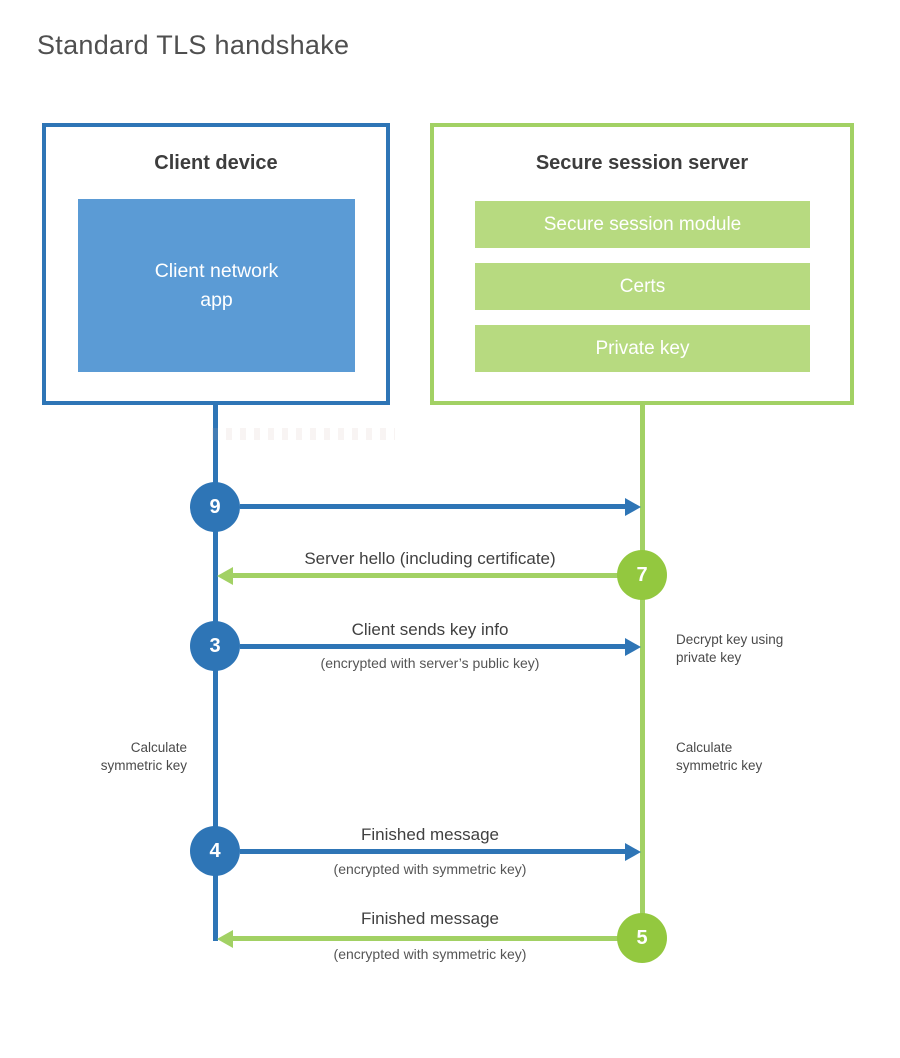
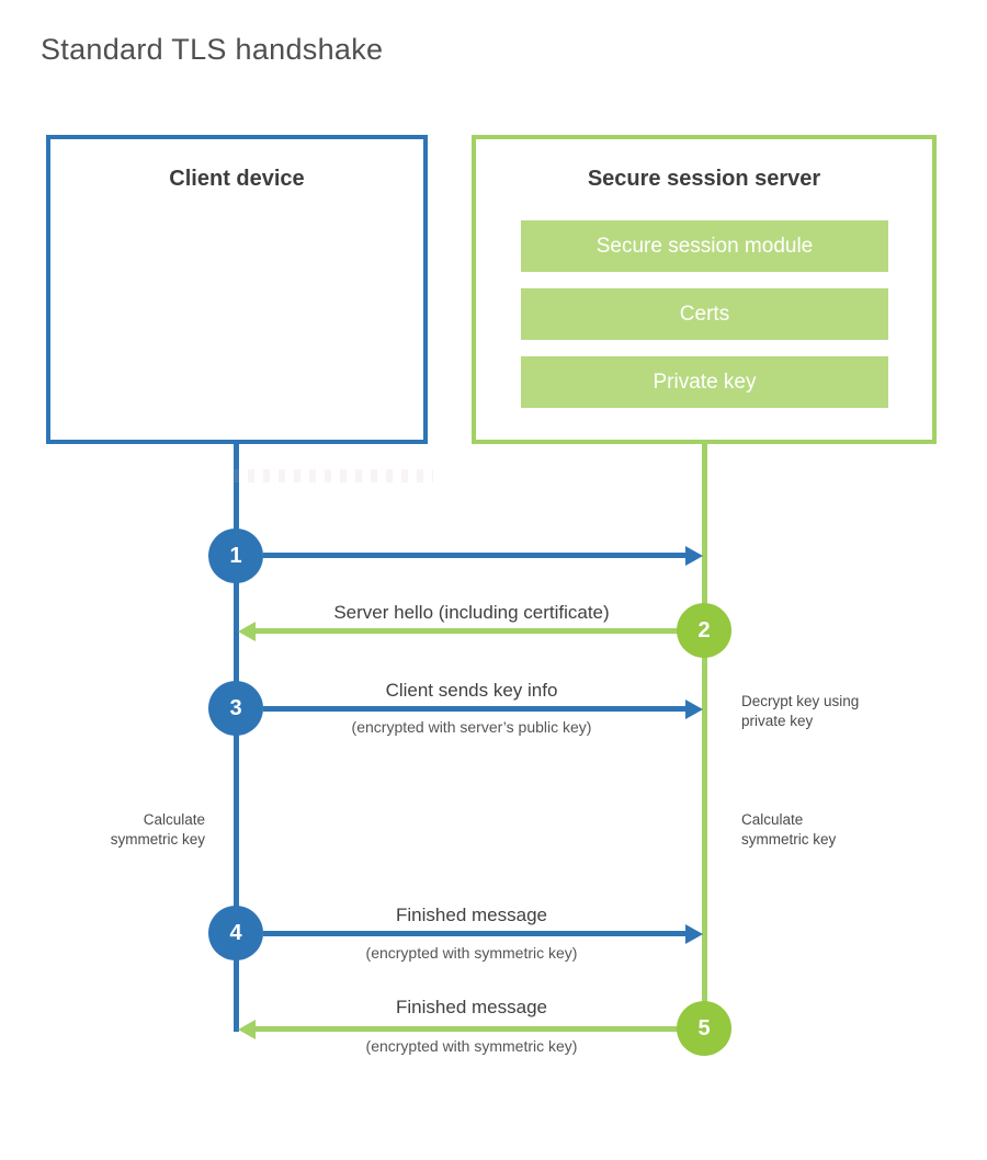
  Standard TLS handshake
  Client device
- Client network
- app
  Secure session server
  Secure session module
  Certs
  Private key
- 9
+ 1
- 7
+ 2
  3
  4
  5
  Server hello (including certificate)
  Client sends key info
  (encrypted with server’s public key)
  Finished message
  (encrypted with symmetric key)
  Finished message
  (encrypted with symmetric key)
  Decrypt key using
  private key
  Calculate
  symmetric key
  Calculate
  symmetric key
